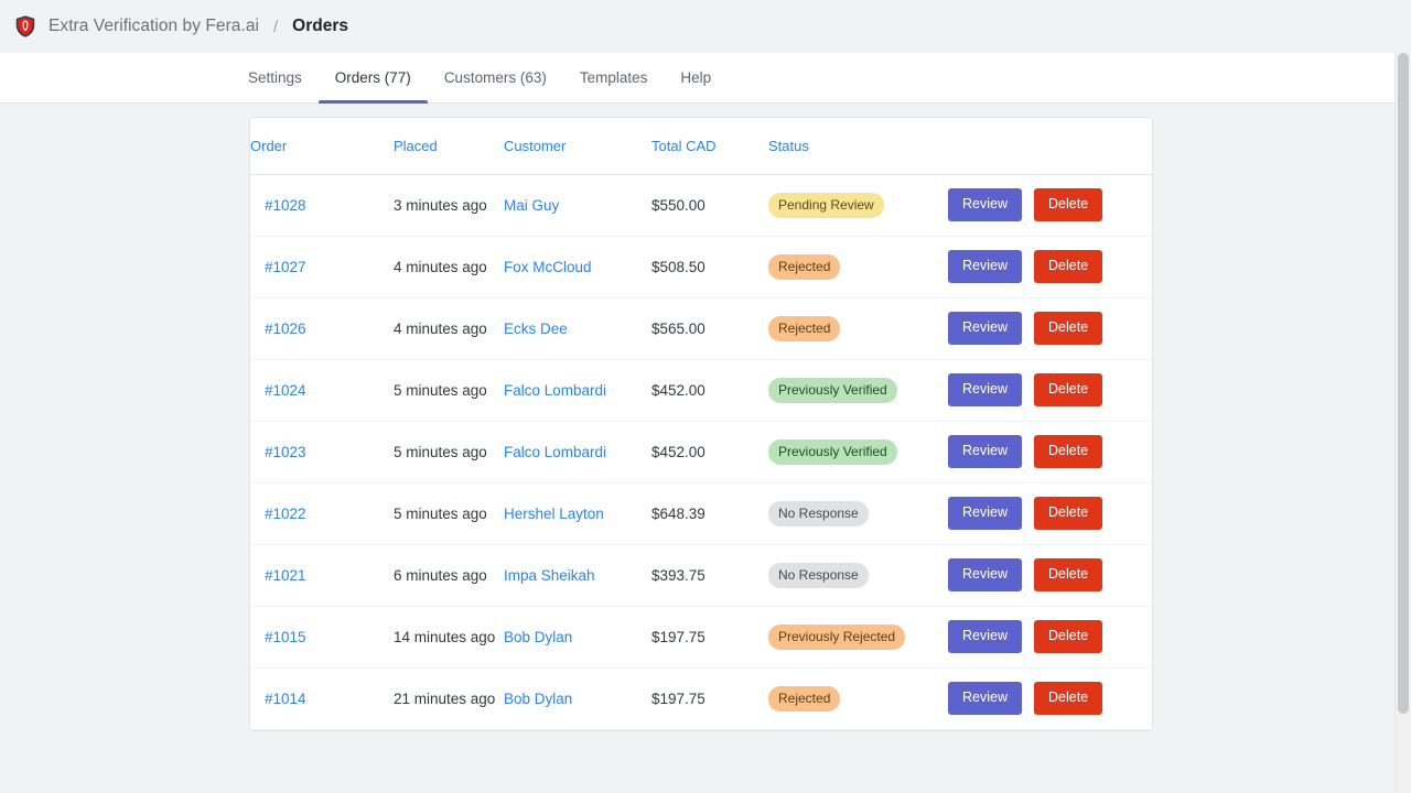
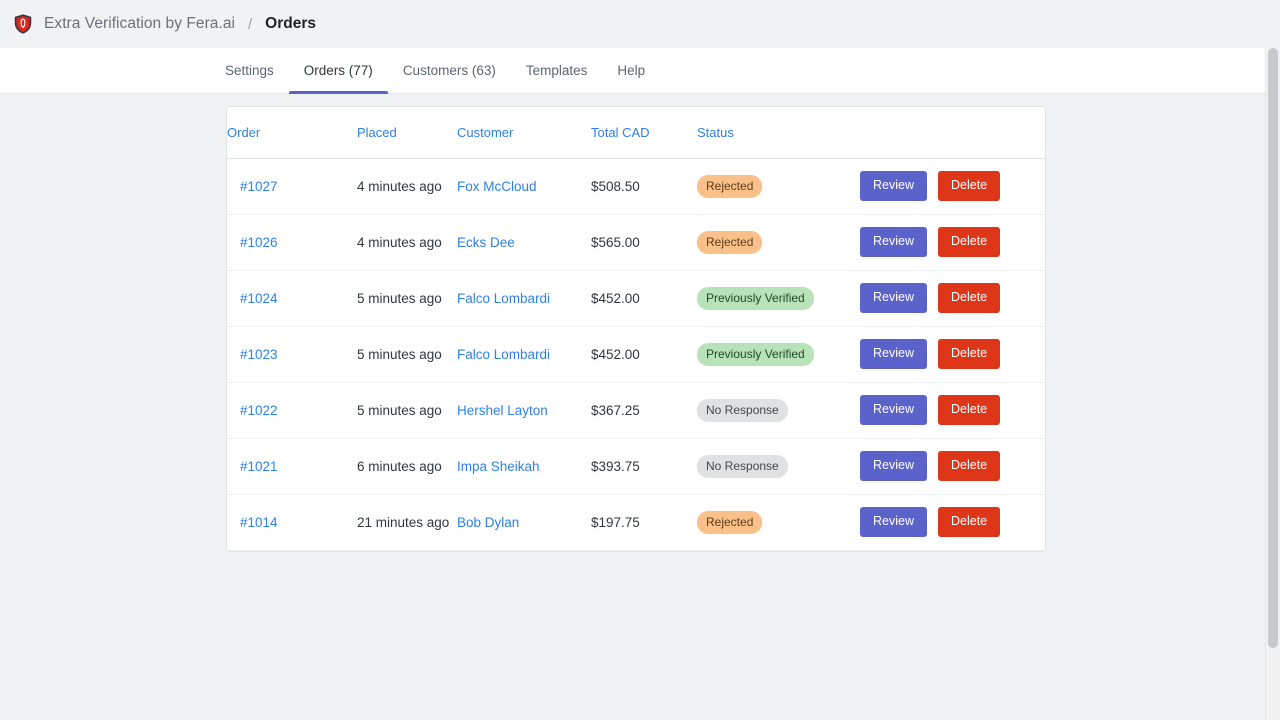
  Extra Verification by Fera.ai
  /
  Orders
  Settings
  Orders (77)
  Customers (63)
  Templates
  Help
  Order	Placed	Customer	Total CAD	Status
- #1028	3 minutes ago	Mai Guy	$550.00	Pending Review	Review Delete
  #1027	4 minutes ago	Fox McCloud	$508.50	Rejected	Review Delete
  #1026	4 minutes ago	Ecks Dee	$565.00	Rejected	Review Delete
  #1024	5 minutes ago	Falco Lombardi	$452.00	Previously Verified	Review Delete
  #1023	5 minutes ago	Falco Lombardi	$452.00	Previously Verified	Review Delete
- #1022	5 minutes ago	Hershel Layton	$648.39	No Response	Review Delete
+ #1022	5 minutes ago	Hershel Layton	$367.25	No Response	Review Delete
  #1021	6 minutes ago	Impa Sheikah	$393.75	No Response	Review Delete
- #1015	14 minutes ago	Bob Dylan	$197.75	Previously Rejected	Review Delete
  #1014	21 minutes ago	Bob Dylan	$197.75	Rejected	Review Delete
